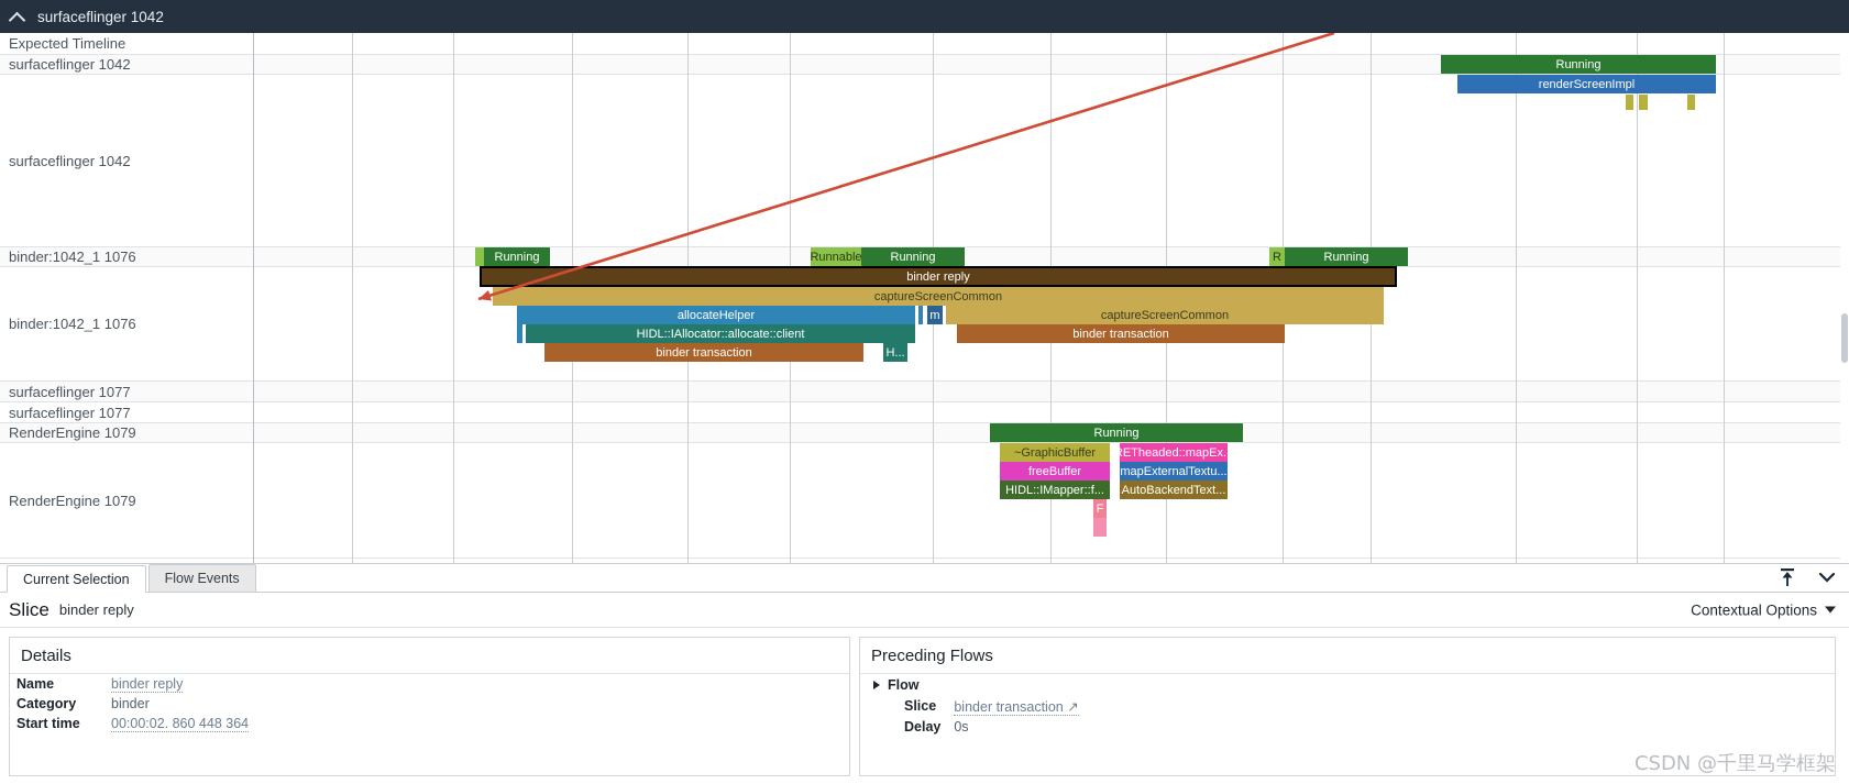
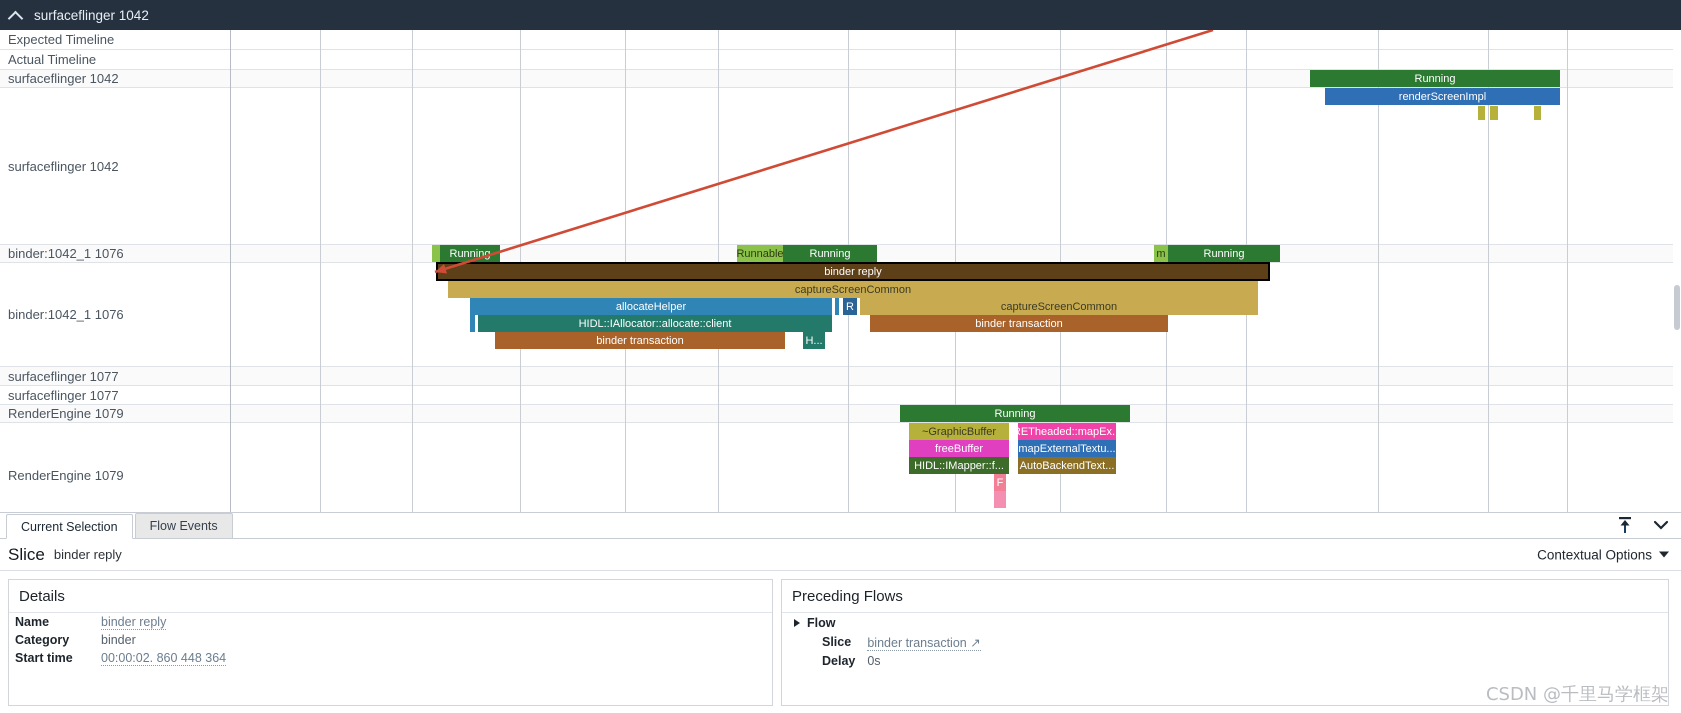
  surfaceflinger 1042
  Expected Timeline
+ Actual Timeline
  surfaceflinger 1042
  Running
  surfaceflinger 1042
  renderScreenImpl
  binder:1042_1 1076
  Running
  Runnable
  Running
- R
+ m
  Running
  binder:1042_1 1076
  binder reply
  captureScreenCommon
  allocateHelper
- m
+ R
  captureScreenCommon
  HIDL::IAllocator::allocate::client
  binder transaction
  binder transaction
  H...
  surfaceflinger 1077
  surfaceflinger 1077
  RenderEngine 1079
  Running
  RenderEngine 1079
  ~GraphicBuffer
  ETheaded::mapEx.
  freeBuffer
  mapExternalTextu...
  HIDL::IMapper::f...
  AutoBackendText...
  F
  Current Selection
  Flow Events
  Slice
  binder reply
  Contextual Options
  Details
  Name	binder reply
  Category	binder
  Start time	00:00:02. 860 448 364
  Preceding Flows
  Flow
  Slice	binder transaction ↗
  Delay	0s
  CSDN @千里马学框架
